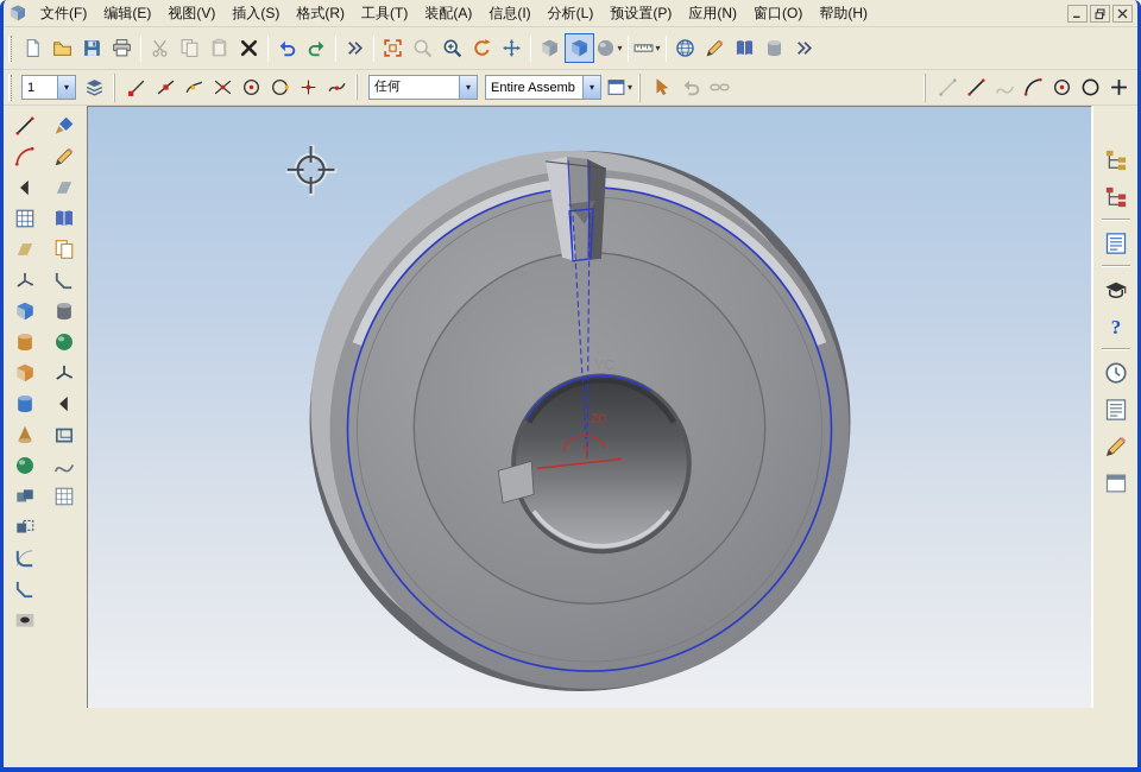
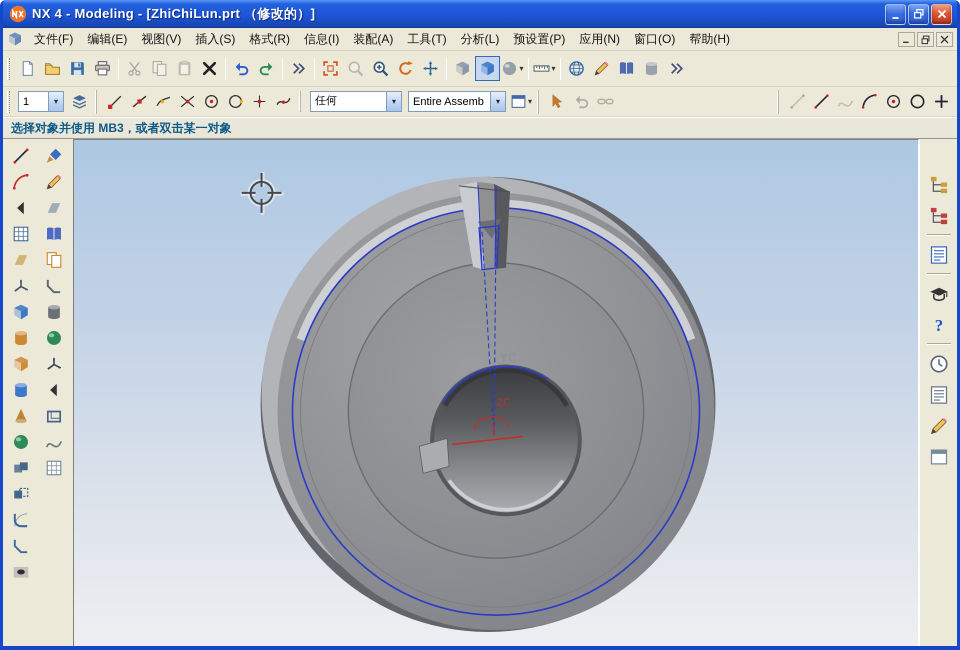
+ NX 4 - Modeling - [ZhiChiLun.prt （修改的）]
  文件(F)
  编辑(E)
  视图(V)
  插入(S)
  格式(R)
- 工具(T)
+ 信息(I)
  装配(A)
- 信息(I)
+ 工具(T)
  分析(L)
  预设置(P)
  应用(N)
  窗口(O)
  帮助(H)
  ▾
  ▾
  1
  ▾
  任何
  ▾
  Entire Assemb
  ▾
  ▾
+ 选择对象并使用 MB3，或者双击某一对象
  YC
  ZC
